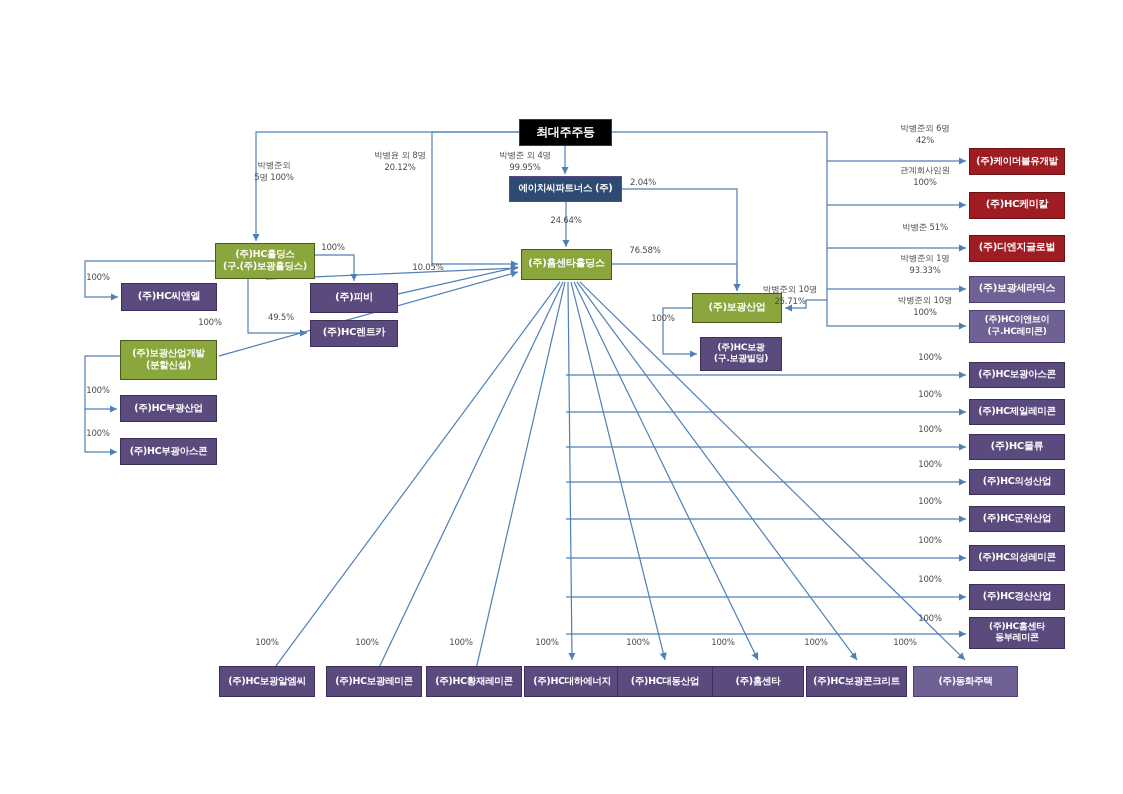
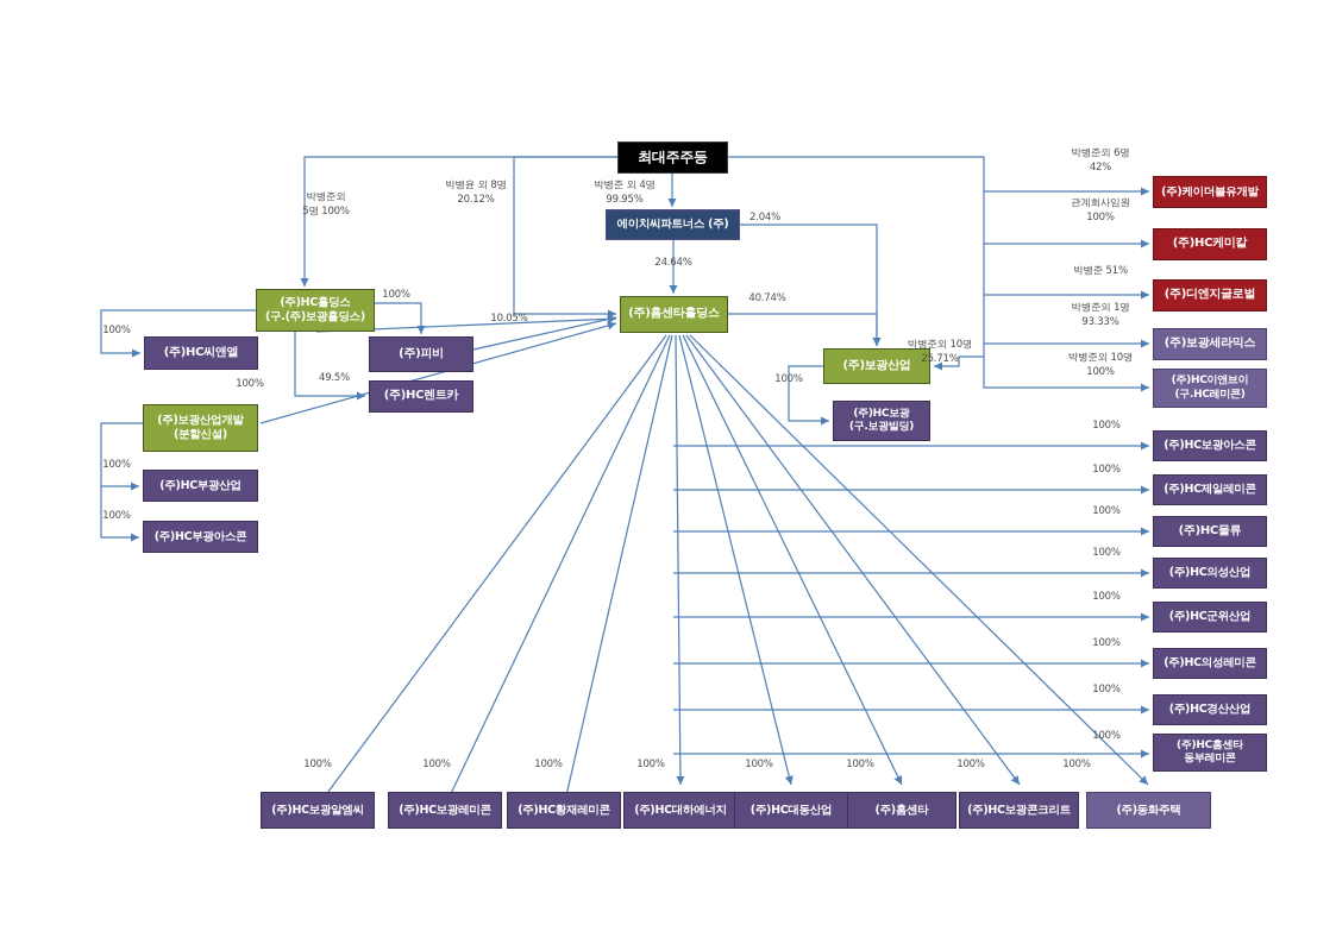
  최대주주등
  에이치씨파트너스 (주)
  (주)HC홀딩스
  (구.(주)보광홀딩스)
  (주)홈센타홀딩스
  (주)HC씨앤엘
  (주)피비
  (주)HC렌트카
  (주)보광산업개발
  (분할신설)
  (주)HC부광산업
  (주)HC부광아스콘
  (주)보광산업
  (주)HC보광
  (구.보광빌딩)
  (주)케이더블유개발
  (주)HC케미칼
  (주)디엔지글로벌
  (주)보광세라믹스
  (주)HC이앤브이
  (구.HC레미콘)
  (주)HC보광아스콘
  (주)HC제일레미콘
  (주)HC물류
  (주)HC의성산업
  (주)HC군위산업
  (주)HC의성레미콘
  (주)HC경산산업
  (주)HC홈센타
  동부레미콘
  (주)HC보광알엠씨
  (주)HC보광레미콘
  (주)HC황재레미콘
  (주)HC대하에너지
  (주)HC대동산업
  (주)홈센타
  (주)HC보광콘크리트
  (주)동화주택
  박병준외
  5명 100%
  박병윤 외 8명
  20.12%
  박병준 외 4명
  99.95%
  2.04%
  24.64%
  100%
  100%
  10.05%
- 76.58%
+ 40.74%
  박병준외 10명
  25.71%
  49.5%
  100%
  100%
  100%
  100%
  박병준외 6명
  42%
  관계회사임원
  100%
  박병준 51%
  박병준의 1명
  93.33%
  박병준외 10명
  100%
  100%
  100%
  100%
  100%
  100%
  100%
  100%
  100%
  100%
  100%
  100%
  100%
  100%
  100%
  100%
  100%
